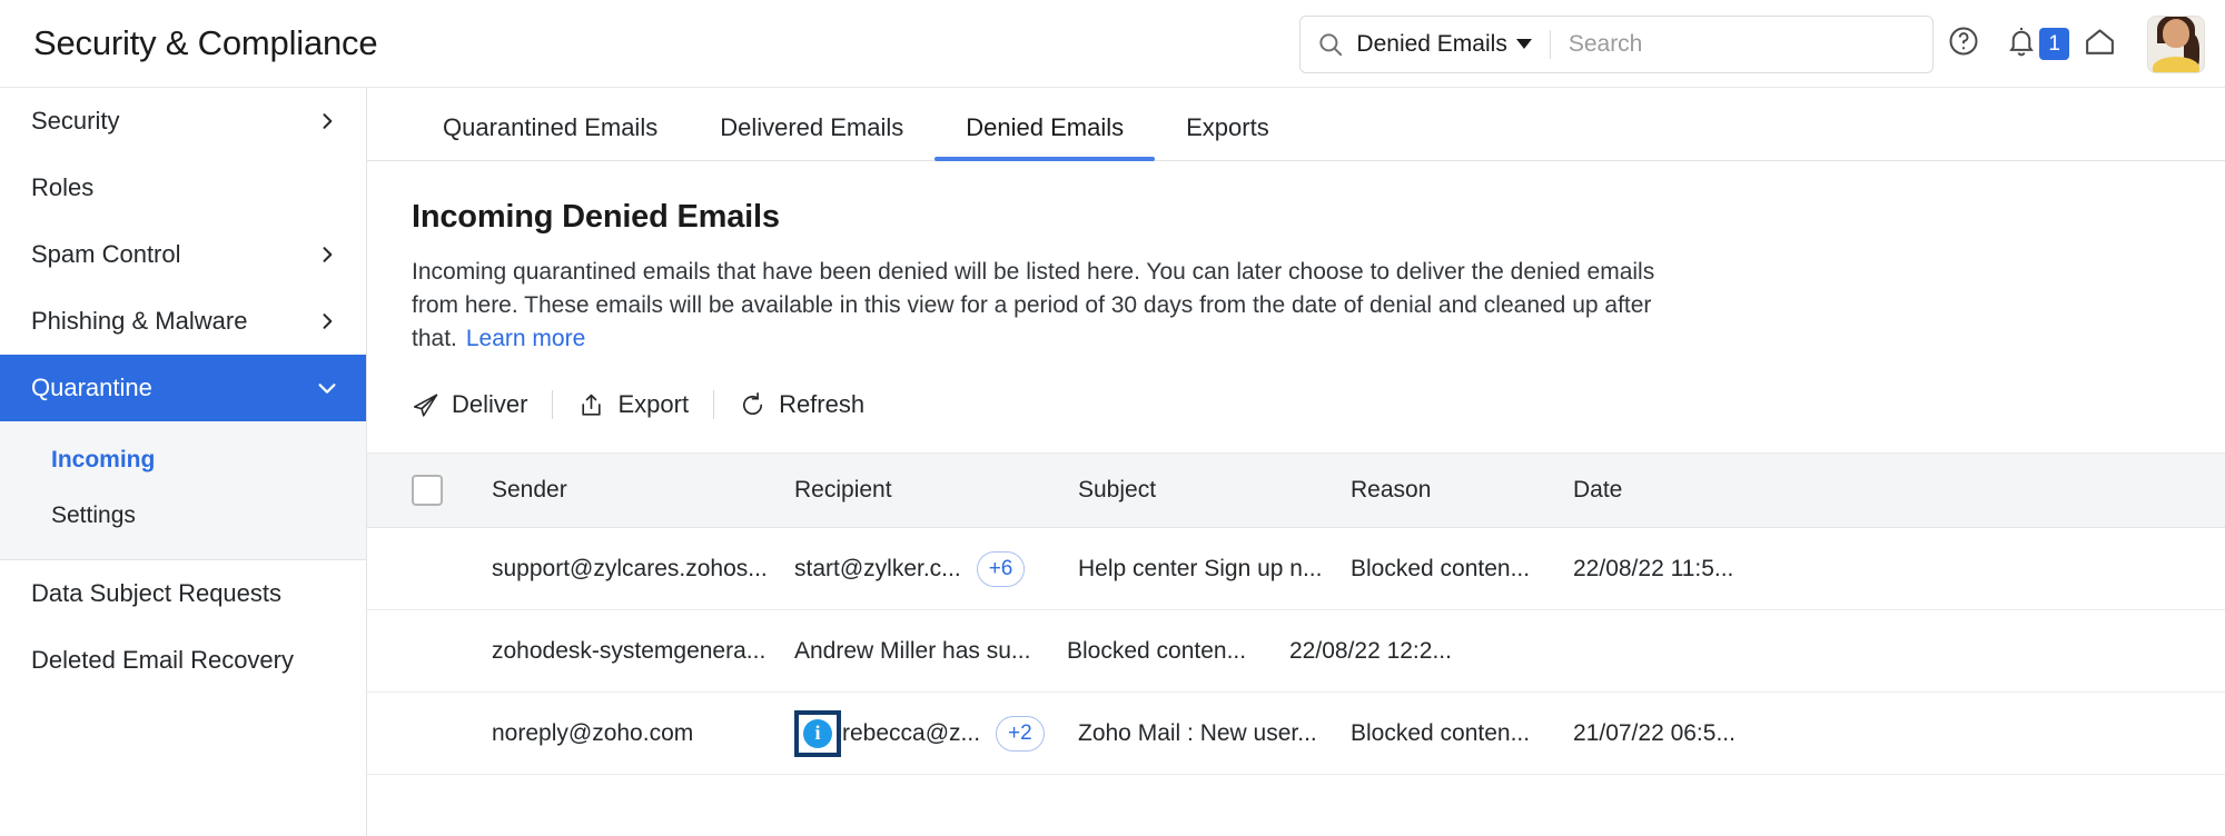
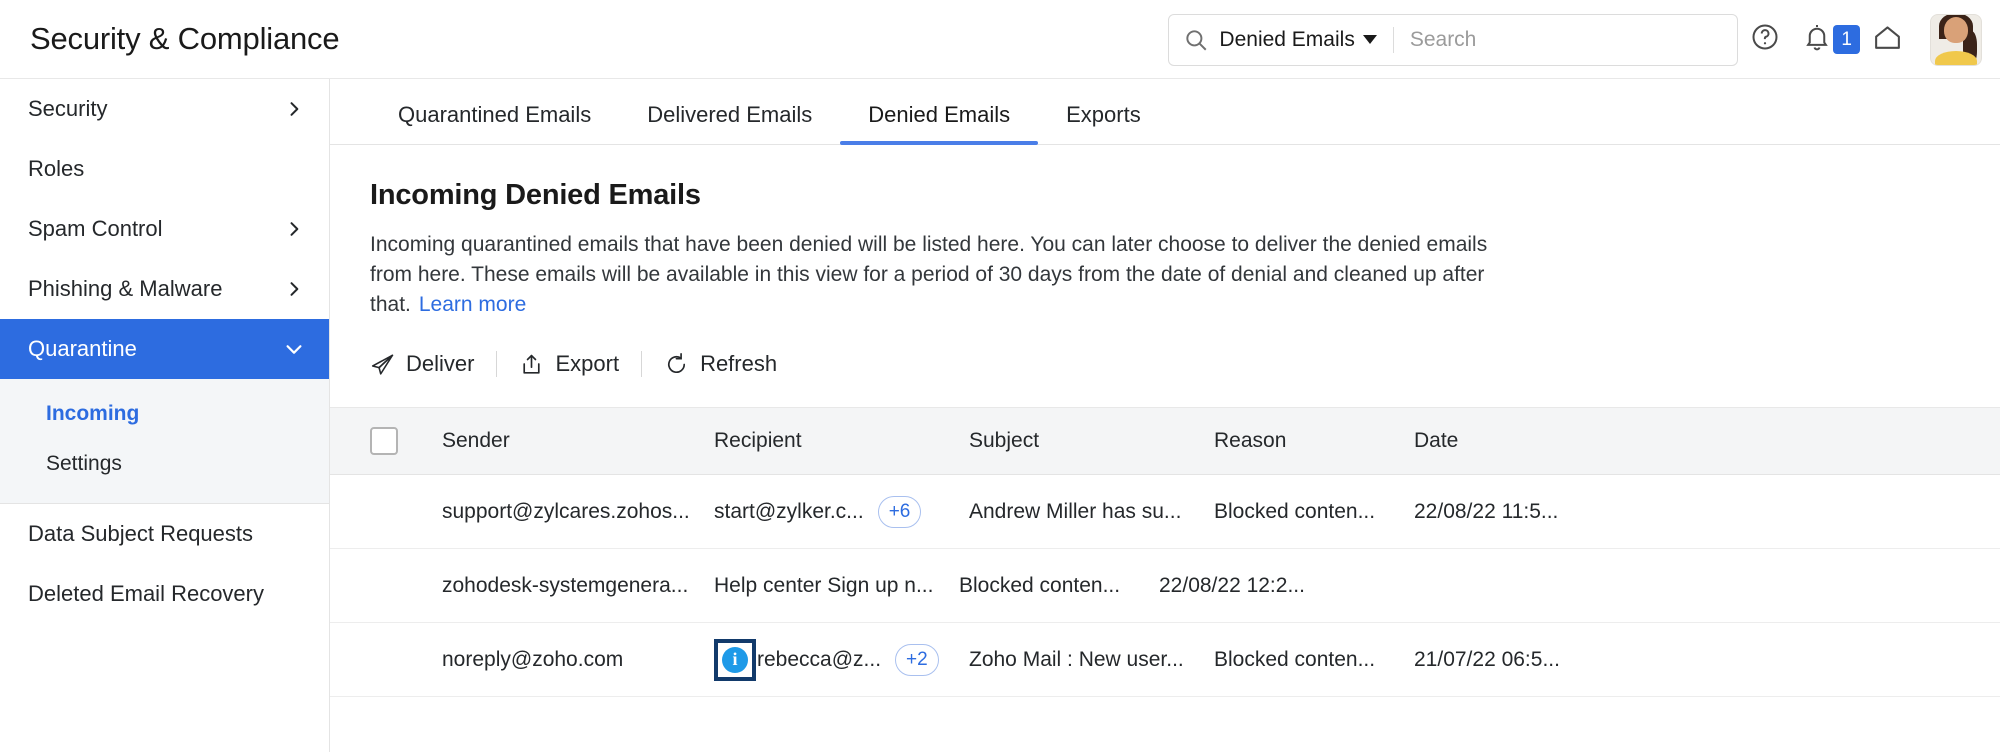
  Security & Compliance
  Denied Emails
  Search
  1
  Security
  Roles
  Spam Control
  Phishing & Malware
  Quarantine
  Incoming
  Settings
  Data Subject Requests
  Deleted Email Recovery
  Quarantined Emails
  Delivered Emails
  Denied Emails
  Exports
  Incoming Denied Emails
  Incoming quarantined emails that have been denied will be listed here. You can later choose to deliver the denied emails from here. These emails will be available in this view for a period of 30 days from the date of denial and cleaned up after that. Learn more
  Deliver
  Export
  Refresh
  Sender
  Recipient
  Subject
  Reason
  Date
  support@zylcares.zohos...
  start@zylker.c...
  +6
- Help center Sign up n...
+ Andrew Miller has su...
  Blocked conten...
  22/08/22 11:5...
  zohodesk-systemgenera...
- Andrew Miller has su...
+ Help center Sign up n...
  Blocked conten...
  22/08/22 12:2...
  noreply@zoho.com
  i
  rebecca@z...
  +2
  Zoho Mail : New user...
  Blocked conten...
  21/07/22 06:5...
